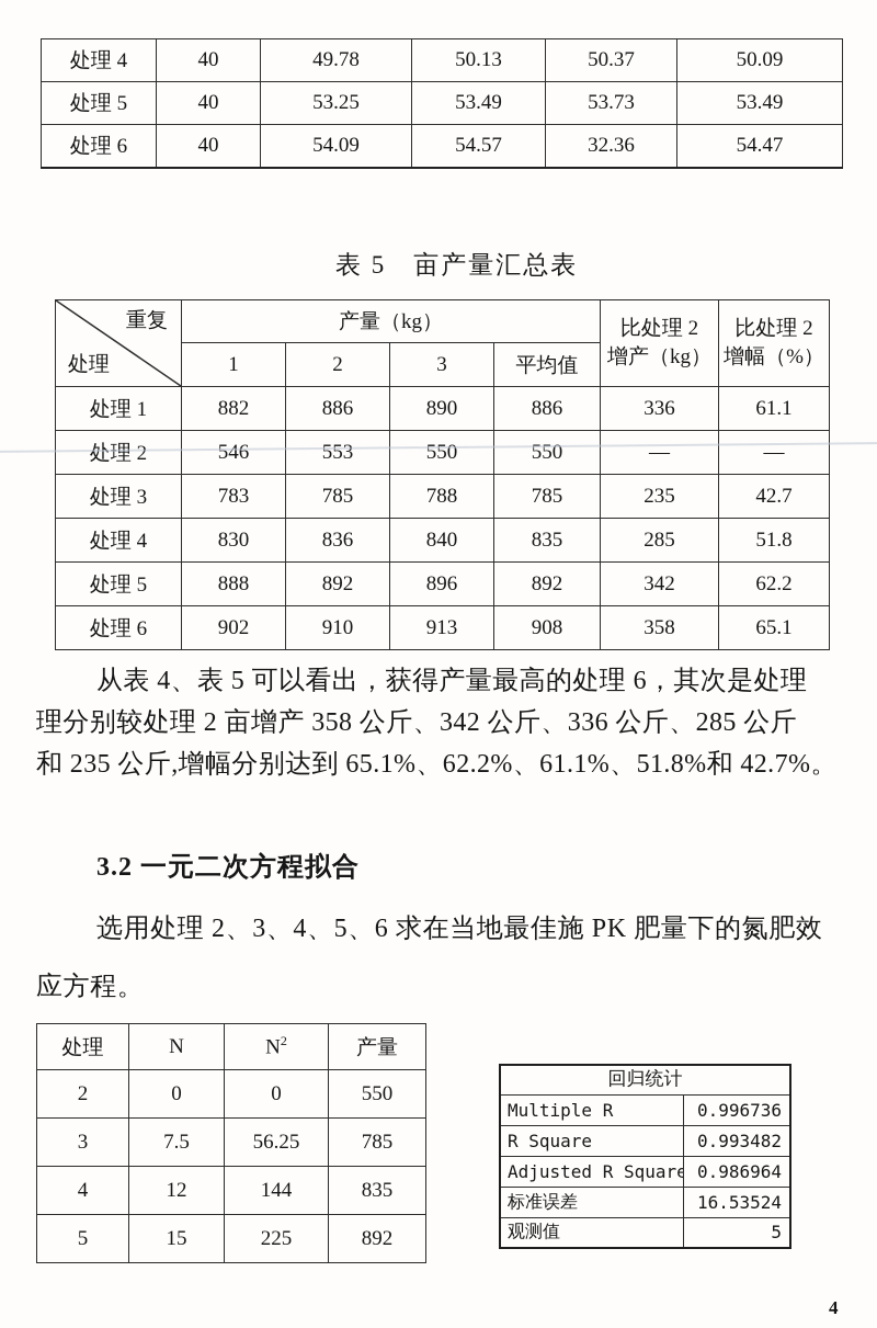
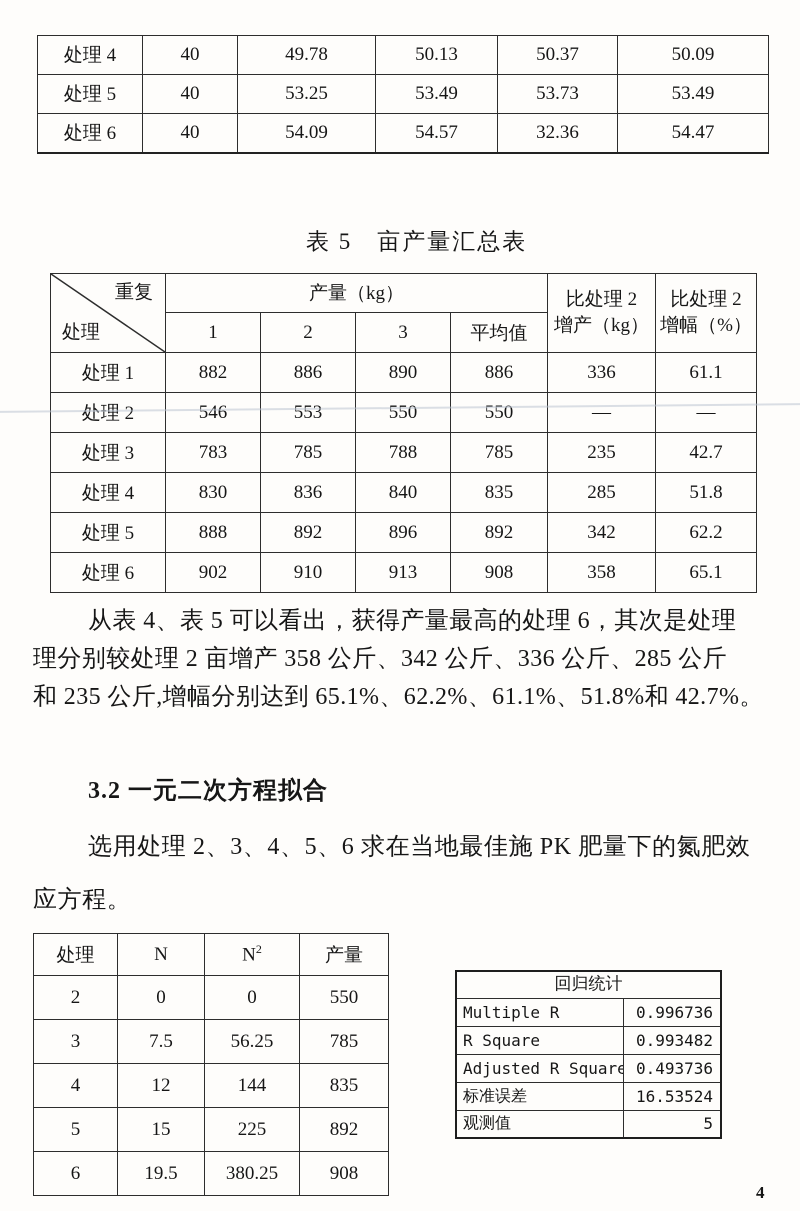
  处理 4	40	49.78	50.13	50.37	50.09
  处理 5	40	53.25	53.49	53.73	53.49
  处理 6	40	54.09	54.57	32.36	54.47
  表 5 亩产量汇总表
  重复 处理	产量（kg）	比处理 2 增产（kg）	比处理 2 增幅（%）
  1	2	3	平均值
  处理 1	882	886	890	886	336	61.1
  处理 2	546	553	550	550	—	—
  处理 3	783	785	788	785	235	42.7
  处理 4	830	836	840	835	285	51.8
  处理 5	888	892	896	892	342	62.2
  处理 6	902	910	913	908	358	65.1
  从表 4、表 5 可以看出，获得产量最高的处理 6，其次是处理
  理分别较处理 2 亩增产 358 公斤、342 公斤、336 公斤、285 公斤
  和 235 公斤,增幅分别达到 65.1%、62.2%、61.1%、51.8%和 42.7%。
  3.2 一元二次方程拟合
  选用处理 2、3、4、5、6 求在当地最佳施 PK 肥量下的氮肥效
  应方程。
  处理	N	N2	产量
  2	0	0	550
  3	7.5	56.25	785
  4	12	144	835
  5	15	225	892
+ 6	19.5	380.25	908
  回归统计
  Multiple R	0.996736
  R Square	0.993482
- Adjusted R Square	0.986964
+ Adjusted R Square	0.493736
  标准误差	16.53524
  观测值	5
  4
